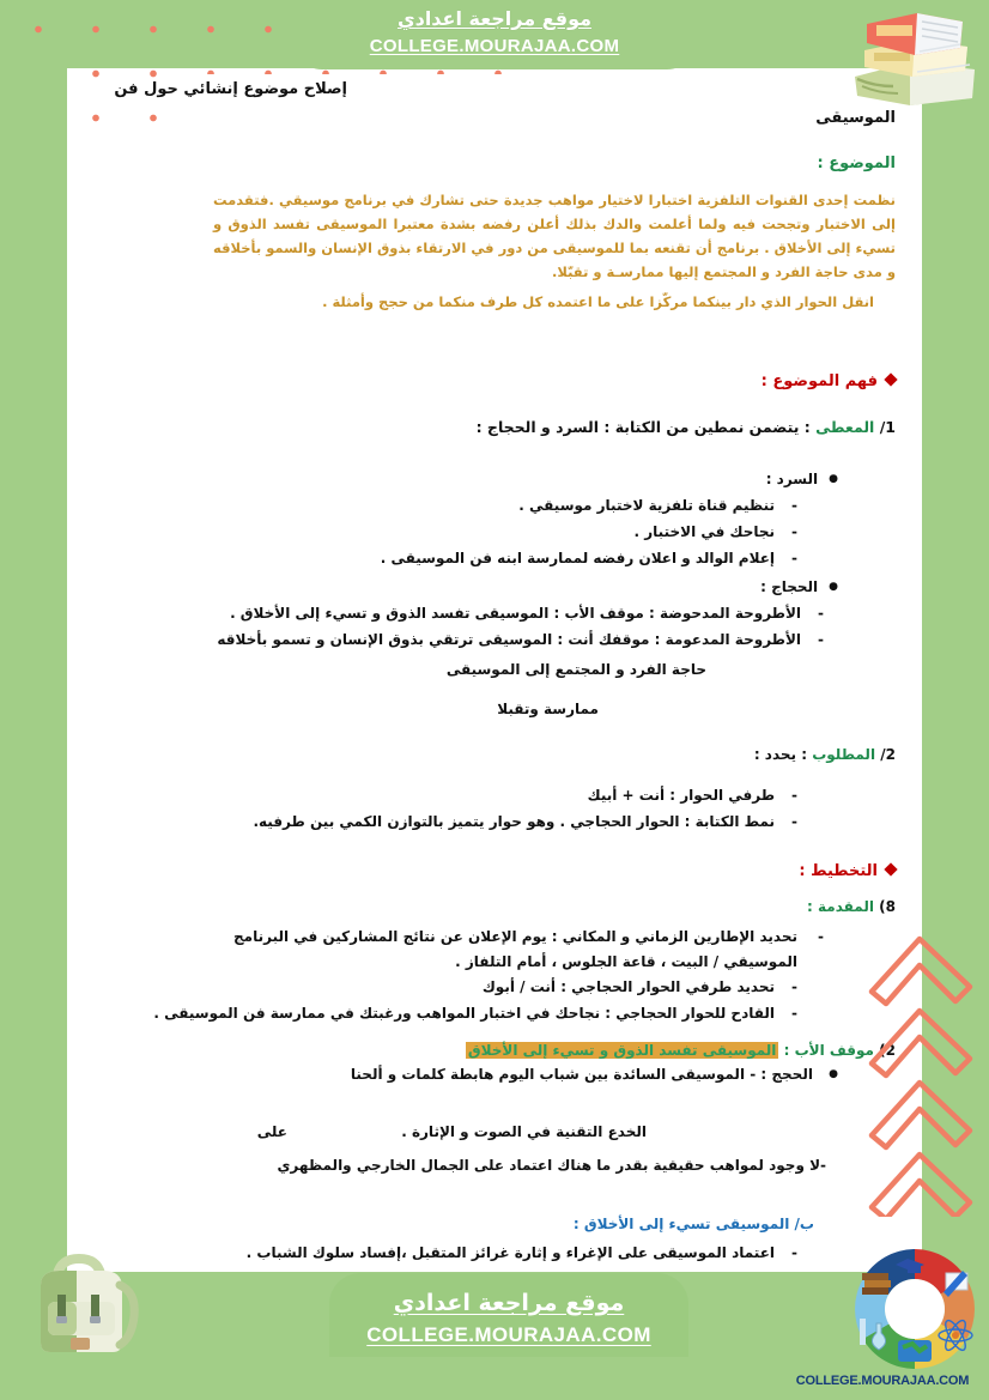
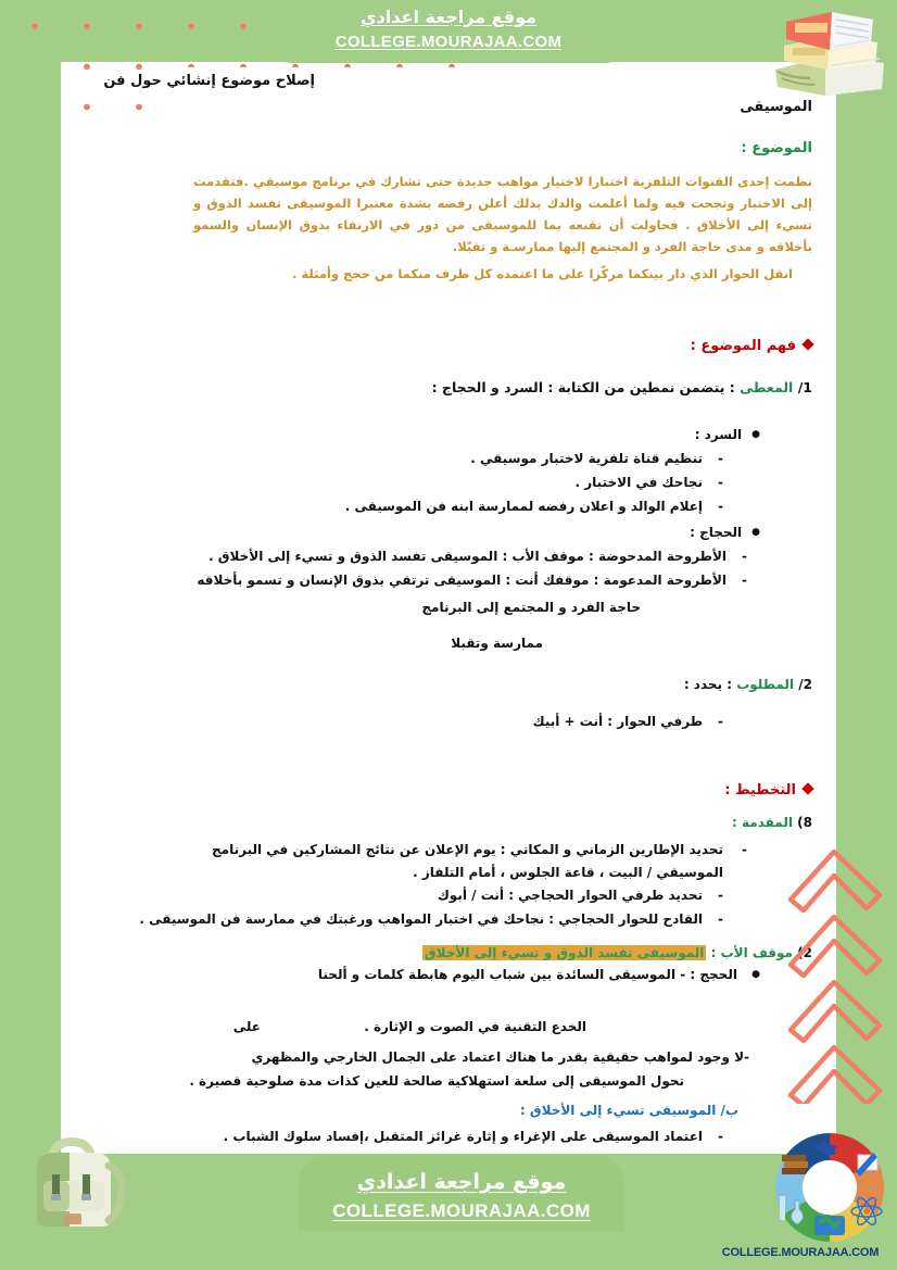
  موقع مراجعة اعدادي
  COLLEGE.MOURAJAA.COM
  إصلاح موضوع إنشائي حول فن
  الموسيقى
  الموضوع :
- نظمت إحدى القنوات التلفزية اختبارا لاختيار مواهب جديدة حتى تشارك في برنامج موسيقي .فتقدمت إلى الاختبار وتجحت فيه ولما أعلمت والدك بذلك أعلن رفضه بشدة معتبرا الموسيقى تفسد الذوق و تسيء إلى الأخلاق . برنامج أن تقنعه بما للموسيقى من دور في الارتقاء بذوق الإنسان والسمو بأخلاقه و مدى حاجة الفرد و المجتمع إليها ممارسـة و تقبّلا.
+ نظمت إحدى القنوات التلفزية اختبارا لاختيار مواهب جديدة حتى تشارك في برنامج موسيقي .فتقدمت إلى الاختبار وتجحت فيه ولما أعلمت والدك بذلك أعلن رفضه بشدة معتبرا الموسيقى تفسد الذوق و تسيء إلى الأخلاق . فحاولت أن تقنعه بما للموسيقى من دور في الارتقاء بذوق الإنسان والسمو بأخلاقه و مدى حاجة الفرد و المجتمع إليها ممارسـة و تقبّلا.
  انقل الحوار الذي دار بينكما مركّزا على ما اعتمده كل طرف منكما من حجج وأمثلة .
  فهم الموضوع :
  1/ المعطى : يتضمن نمطين من الكتابة : السرد و الحجاج :
  السرد :
  تنظيم قناة تلفزية لاختبار موسيقي .
  نجاحك في الاختبار .
  إعلام الوالد و اعلان رفضه لممارسة ابنه فن الموسيقى .
  الحجاج :
  الأطروحة المدحوضة : موقف الأب : الموسيقى تفسد الذوق و تسيء إلى الأخلاق .
  الأطروحة المدعومة : موقفك أنت : الموسيقى ترتقي بذوق الإنسان و تسمو بأخلاقه
- حاجة الفرد و المجتمع إلى الموسيقى
+ حاجة الفرد و المجتمع إلى البرنامج
  ممارسة وتقبلا
  2/ المطلوب : يحدد :
  طرفي الحوار : أنت + أبيك
- نمط الكتابة : الحوار الحجاجي . وهو حوار يتميز بالتوازن الكمي بين طرفيه.
  التخطيط :
  8) المقدمة :
  -
  تحديد الإطارين الزماني و المكاني : يوم الإعلان عن نتائج المشاركين في البرنامج الموسيقي / البيت ، قاعة الجلوس ، أمام التلفاز .
  تحديد طرفي الحوار الحجاجي : أنت / أبوك
  القادح للحوار الحجاجي : نجاحك في اختبار المواهب ورغبتك في ممارسة فن الموسيقى .
  2 موقف الأب : الموسيقى تفسد الذوق و تسيء إلى الأخلاق
  الحجج : - الموسيقى السائدة بين شباب اليوم هابطة كلمات و ألحنا
  على
  الخدع التقنية في الصوت و الإثارة .
  -لا وجود لمواهب حقيقية بقدر ما هناك اعتماد على الجمال الخارجي والمظهري
+ تحول الموسيقى إلى سلعة استهلاكية صالحة للعين كذات مدة صلوحية قصيرة .
  ب/ الموسيقى تسيء إلى الأخلاق :
  اعتماد الموسيقى على الإغراء و إثارة غرائز المتقبل ،إفساد سلوك الشباب .
  موقع مراجعة اعدادي
  COLLEGE.MOURAJAA.COM
  COLLEGE.MOURAJAA.COM
